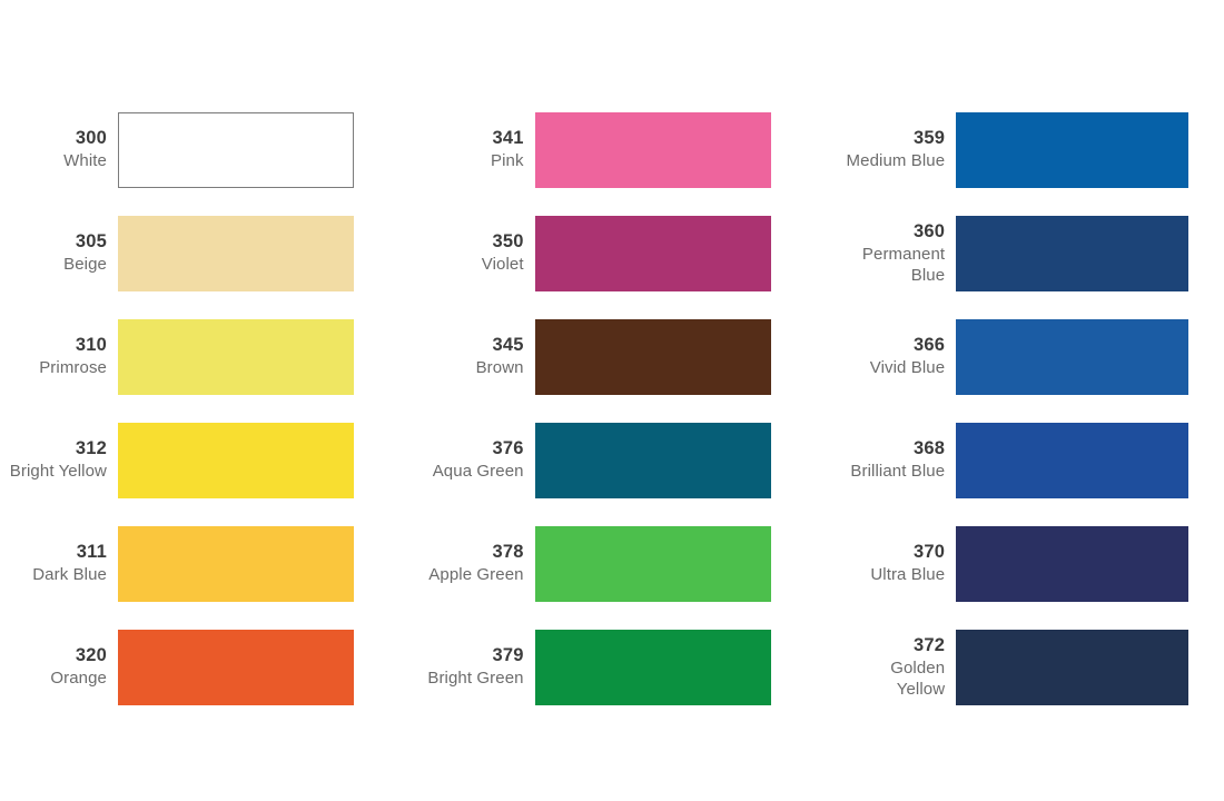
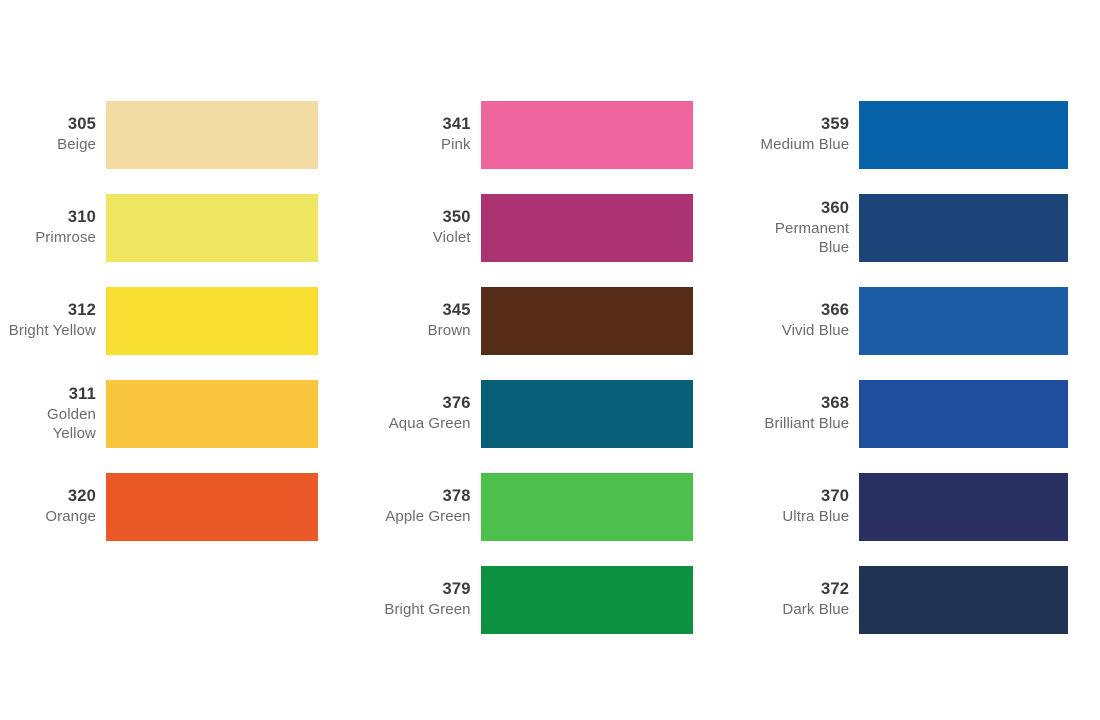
- 300
- White
  305
  Beige
  310
  Primrose
  312
  Bright Yellow
  311
- Dark Blue
+ Golden Yellow
  320
  Orange
  341
  Pink
  350
  Violet
  345
  Brown
  376
  Aqua Green
  378
  Apple Green
  379
  Bright Green
  359
  Medium Blue
  360
  Permanent Blue
  366
  Vivid Blue
  368
  Brilliant Blue
  370
  Ultra Blue
  372
- Golden Yellow
+ Dark Blue
